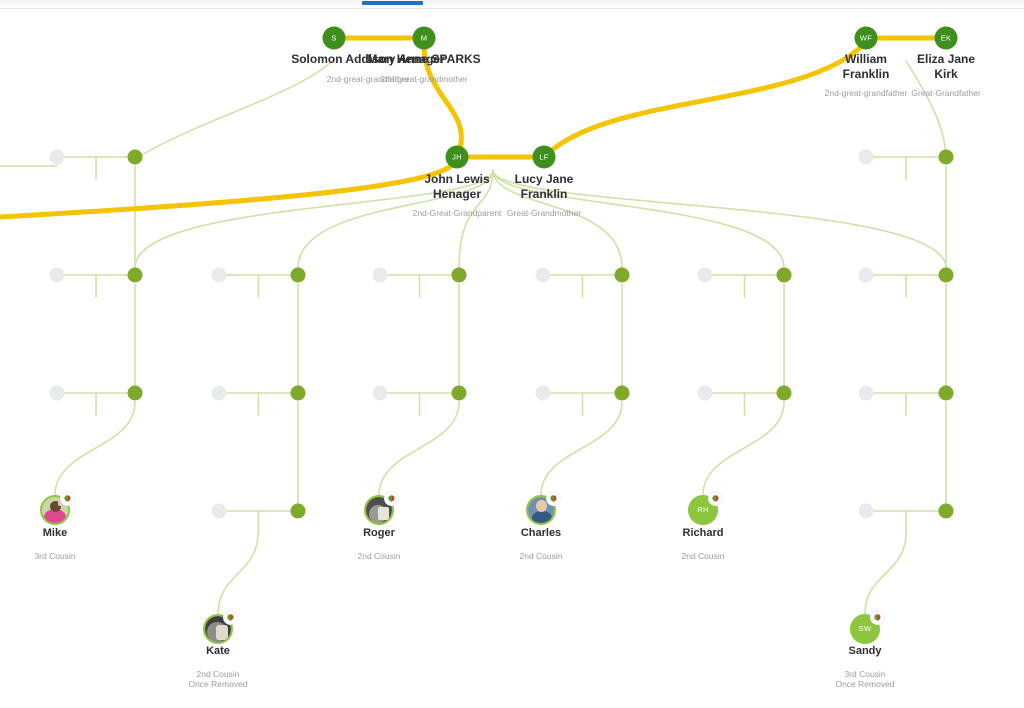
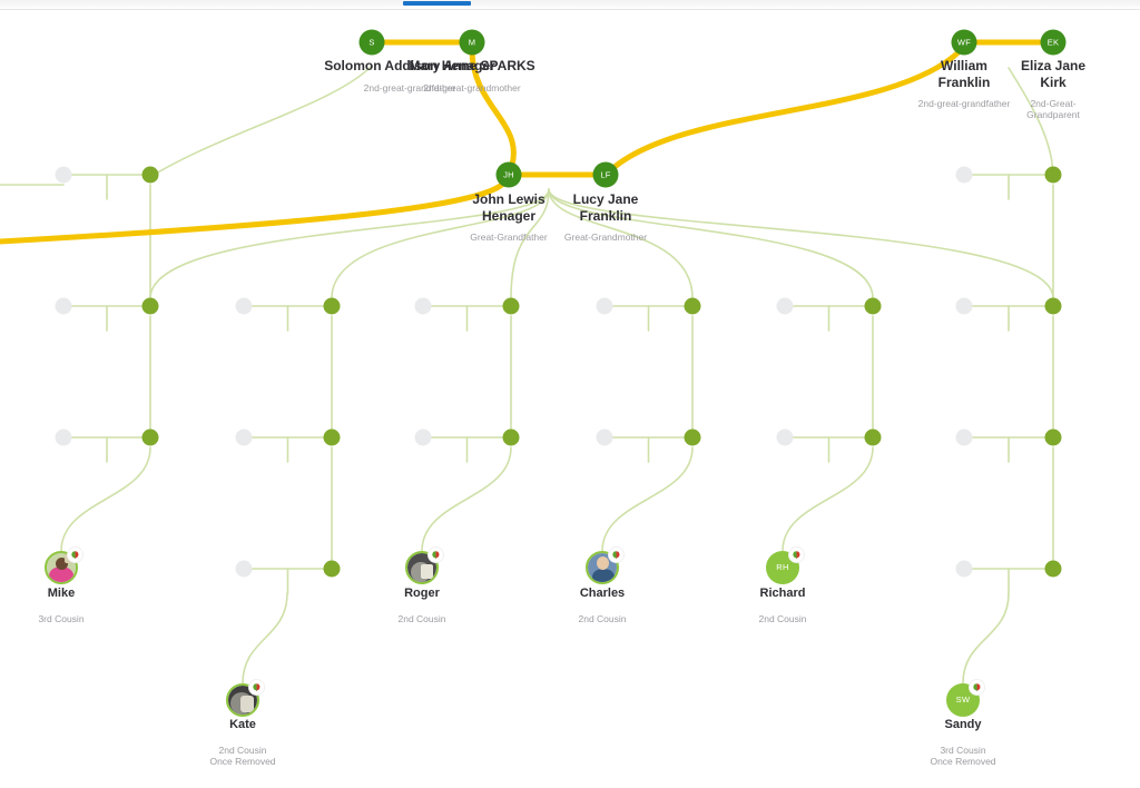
  S
  Solomon Addison Henager
  2nd-great-grandfather
  M
  Mary Anne SPARKS
  2nd-great-grandmother
  WF
  William
  Franklin
  2nd-great-grandfather
  EK
  Eliza Jane
  Kirk
- Great-Grandfather
+ 2nd-Great-Grandparent
  JH
  John Lewis
  Henager
- 2nd-Great-Grandparent
+ Great-Grandfather
  LF
  Lucy Jane
  Franklin
  Great-Grandmother
  Mike
  3rd Cousin
  Roger
  2nd Cousin
  Charles
  2nd Cousin
  RH
  Richard
  2nd Cousin
  Kate
  2nd Cousin
  Once Removed
  SW
  Sandy
  3rd Cousin
  Once Removed
